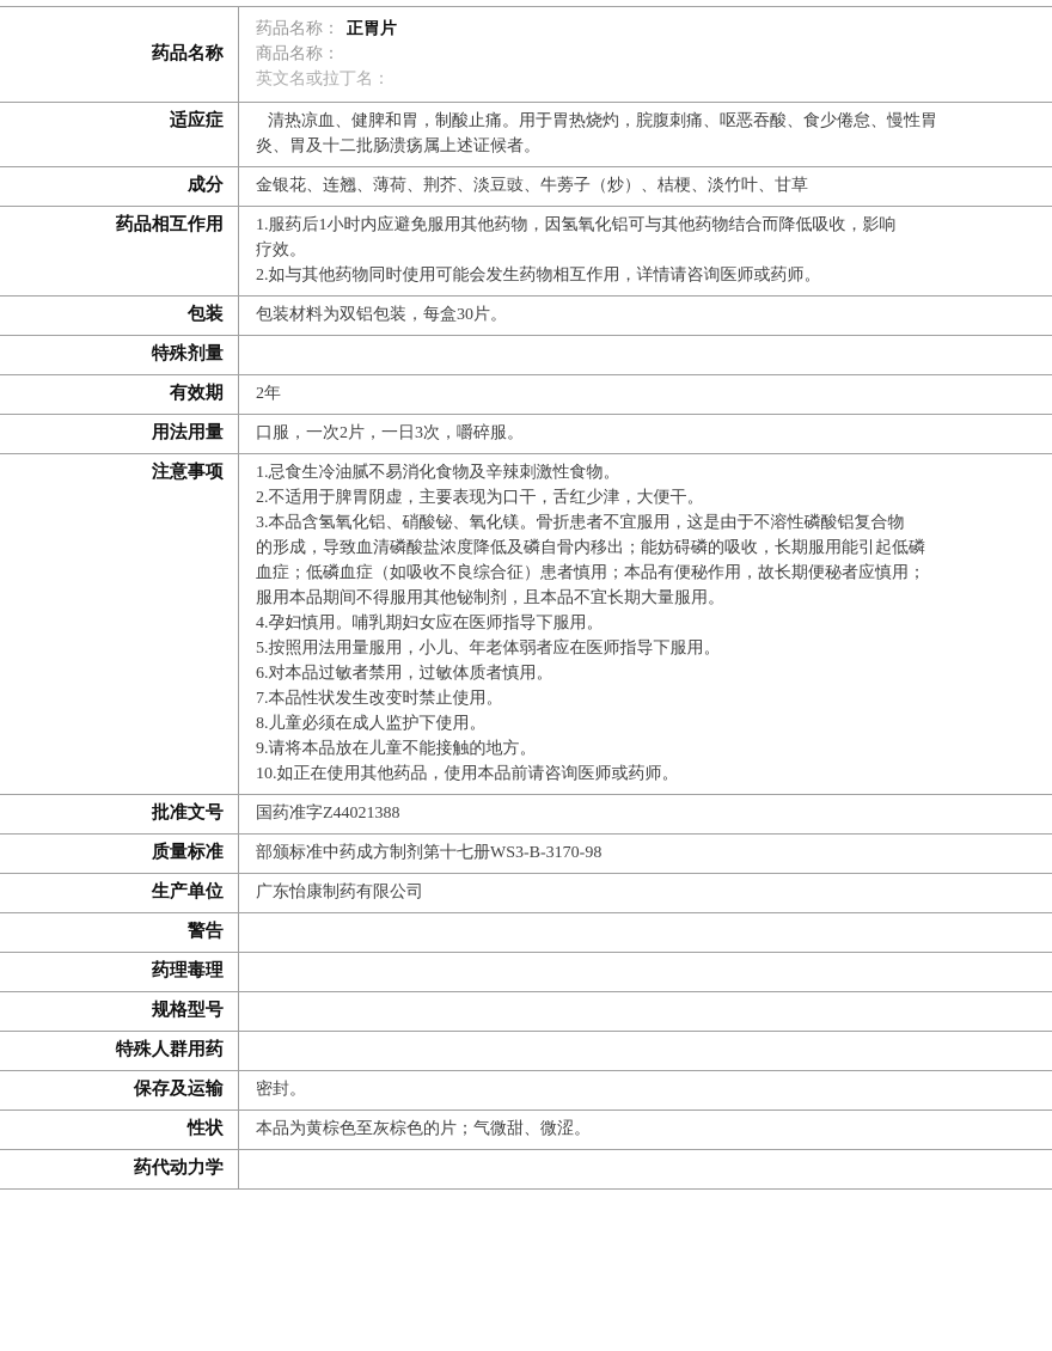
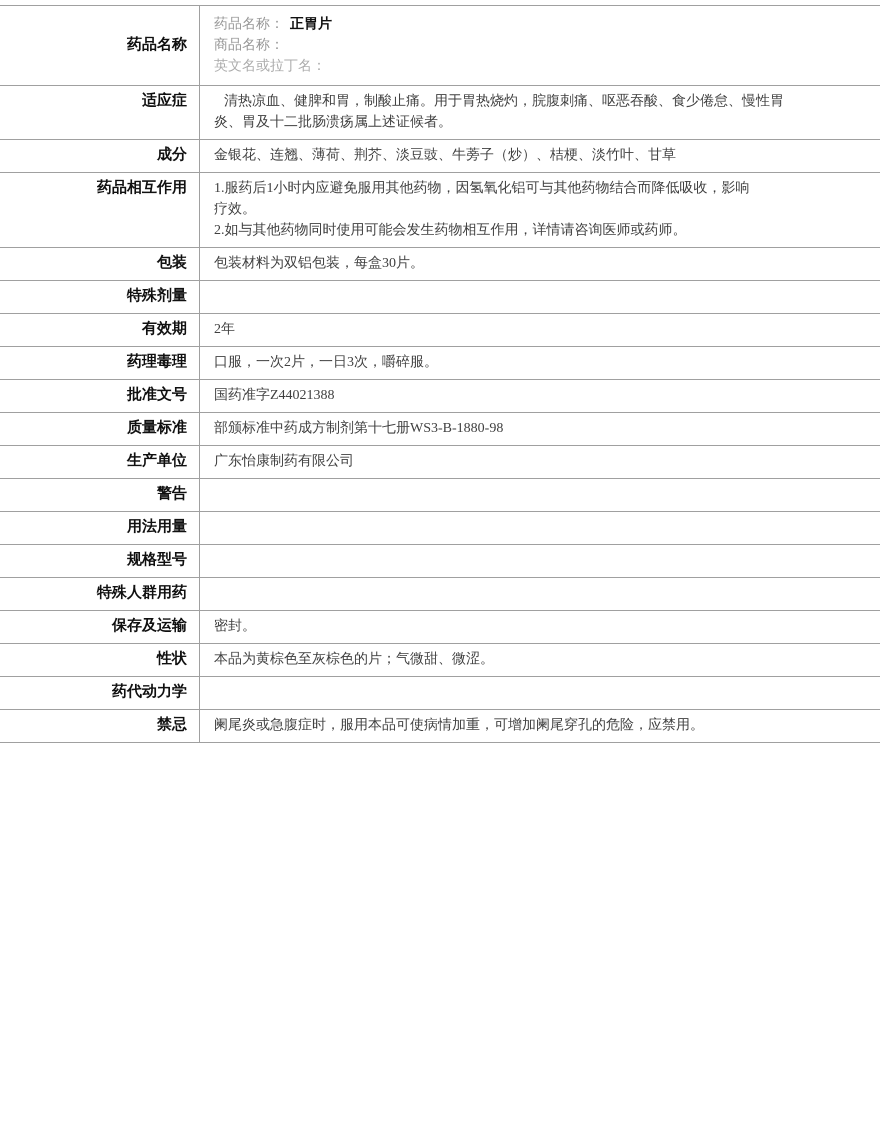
  药品名称
  药品名称： 正胃片
  商品名称：
  英文名或拉丁名：
  适应症
  清热凉血、健脾和胃，制酸止痛。用于胃热烧灼，脘腹刺痛、呕恶吞酸、食少倦怠、慢性胃
  炎、胃及十二批肠溃疡属上述证候者。
  成分
  金银花、连翘、薄荷、荆芥、淡豆豉、牛蒡子（炒）、桔梗、淡竹叶、甘草
  药品相互作用
  1.服药后1小时内应避免服用其他药物，因氢氧化铝可与其他药物结合而降低吸收，影响
  疗效。
  2.如与其他药物同时使用可能会发生药物相互作用，详情请咨询医师或药师。
  包装
  包装材料为双铝包装，每盒30片。
  特殊剂量
  有效期
  2年
- 用法用量
+ 药理毒理
  口服，一次2片，一日3次，嚼碎服。
- 注意事项
- 1.忌食生冷油腻不易消化食物及辛辣刺激性食物。
- 2.不适用于脾胃阴虚，主要表现为口干，舌红少津，大便干。
- 3.本品含氢氧化铝、硝酸铋、氧化镁。骨折患者不宜服用，这是由于不溶性磷酸铝复合物
- 的形成，导致血清磷酸盐浓度降低及磷自骨内移出；能妨碍磷的吸收，长期服用能引起低磷
- 血症；低磷血症（如吸收不良综合征）患者慎用；本品有便秘作用，故长期便秘者应慎用；
- 服用本品期间不得服用其他铋制剂，且本品不宜长期大量服用。
- 4.孕妇慎用。哺乳期妇女应在医师指导下服用。
- 5.按照用法用量服用，小儿、年老体弱者应在医师指导下服用。
- 6.对本品过敏者禁用，过敏体质者慎用。
- 7.本品性状发生改变时禁止使用。
- 8.儿童必须在成人监护下使用。
- 9.请将本品放在儿童不能接触的地方。
- 10.如正在使用其他药品，使用本品前请咨询医师或药师。
  批准文号
  国药准字Z44021388
  质量标准
- 部颁标准中药成方制剂第十七册WS3-B-3170-98
+ 部颁标准中药成方制剂第十七册WS3-B-1880-98
  生产单位
  广东怡康制药有限公司
  警告
- 药理毒理
+ 用法用量
  规格型号
  特殊人群用药
  保存及运输
  密封。
  性状
  本品为黄棕色至灰棕色的片；气微甜、微涩。
  药代动力学
+ 禁忌
+ 阑尾炎或急腹症时，服用本品可使病情加重，可增加阑尾穿孔的危险，应禁用。
